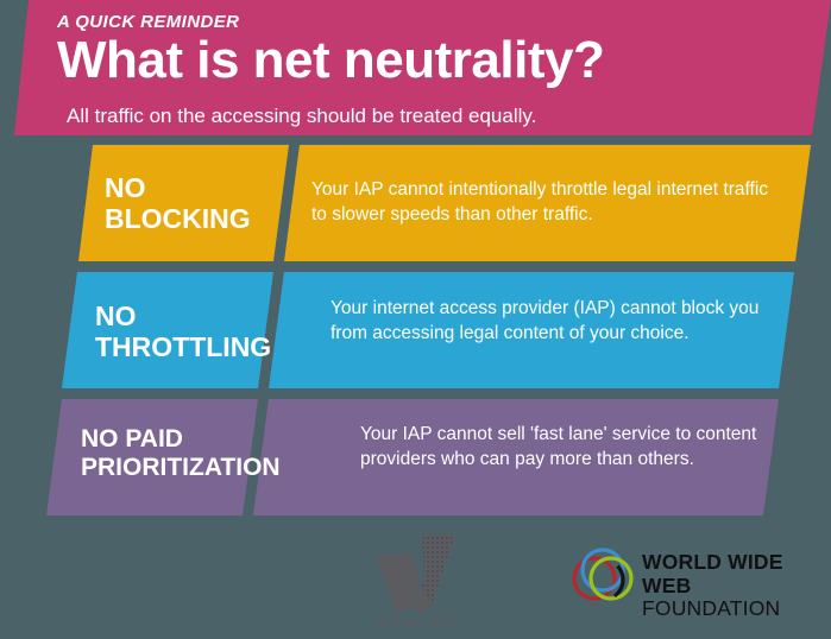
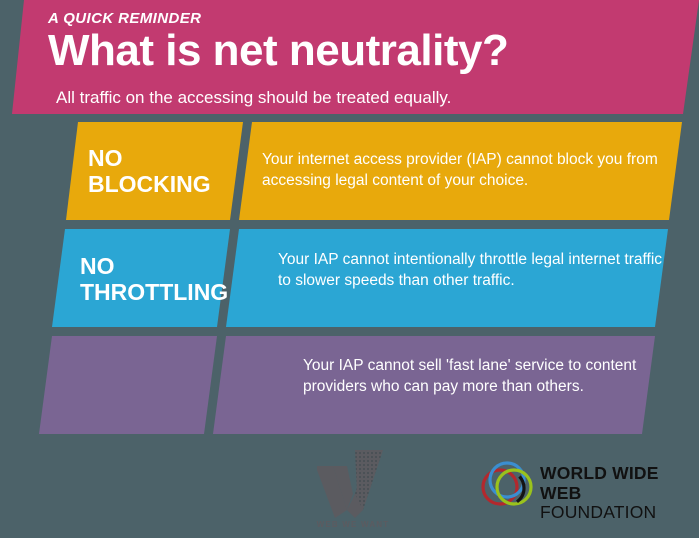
  A QUICK REMINDER
  What is net neutrality?
  All traffic on the accessing should be treated equally.
  NO
  BLOCKING
- Your IAP cannot intentionally throttle legal internet traffic to slower speeds than other traffic.
+ Your internet access provider (IAP) cannot block you from accessing legal content of your choice.
  NO
  THROTTLING
- Your internet access provider (IAP) cannot block you from accessing legal content of your choice.
+ Your IAP cannot intentionally throttle legal internet traffic to slower speeds than other traffic.
- NO PAID
- PRIORITIZATION
  Your IAP cannot sell 'fast lane' service to content providers who can pay more than others.
  WORLD WIDE WEB
  FOUNDATION
